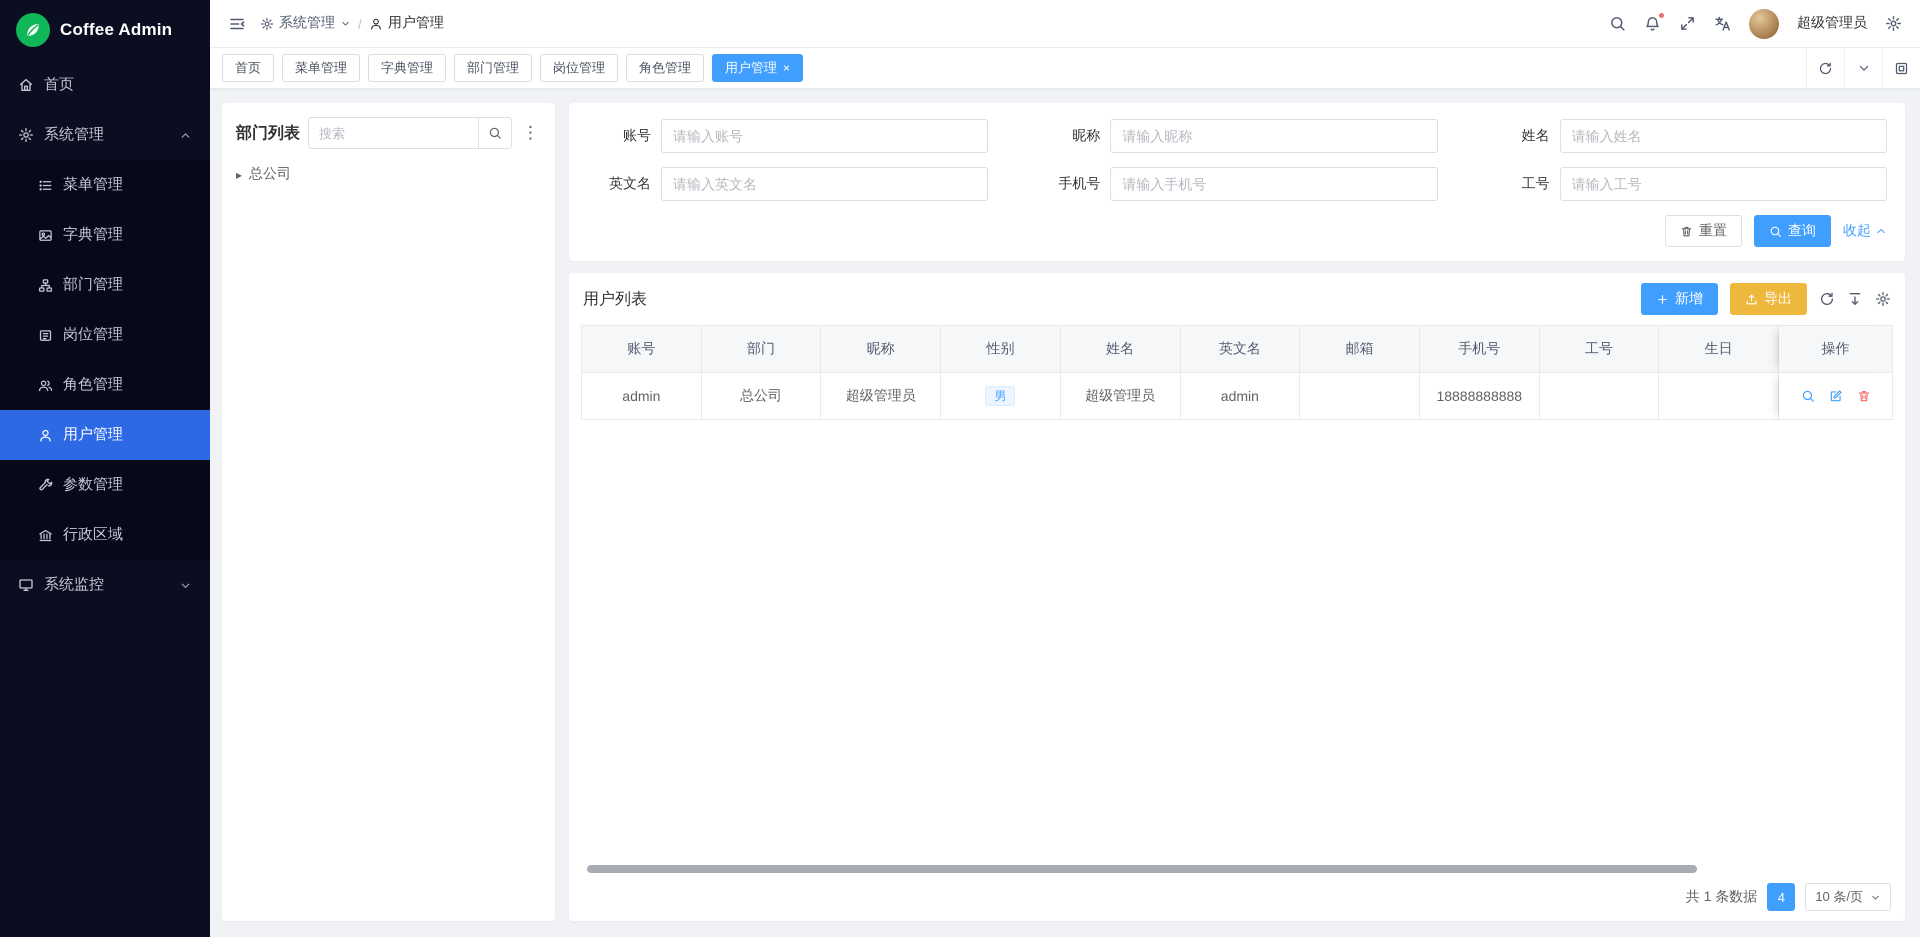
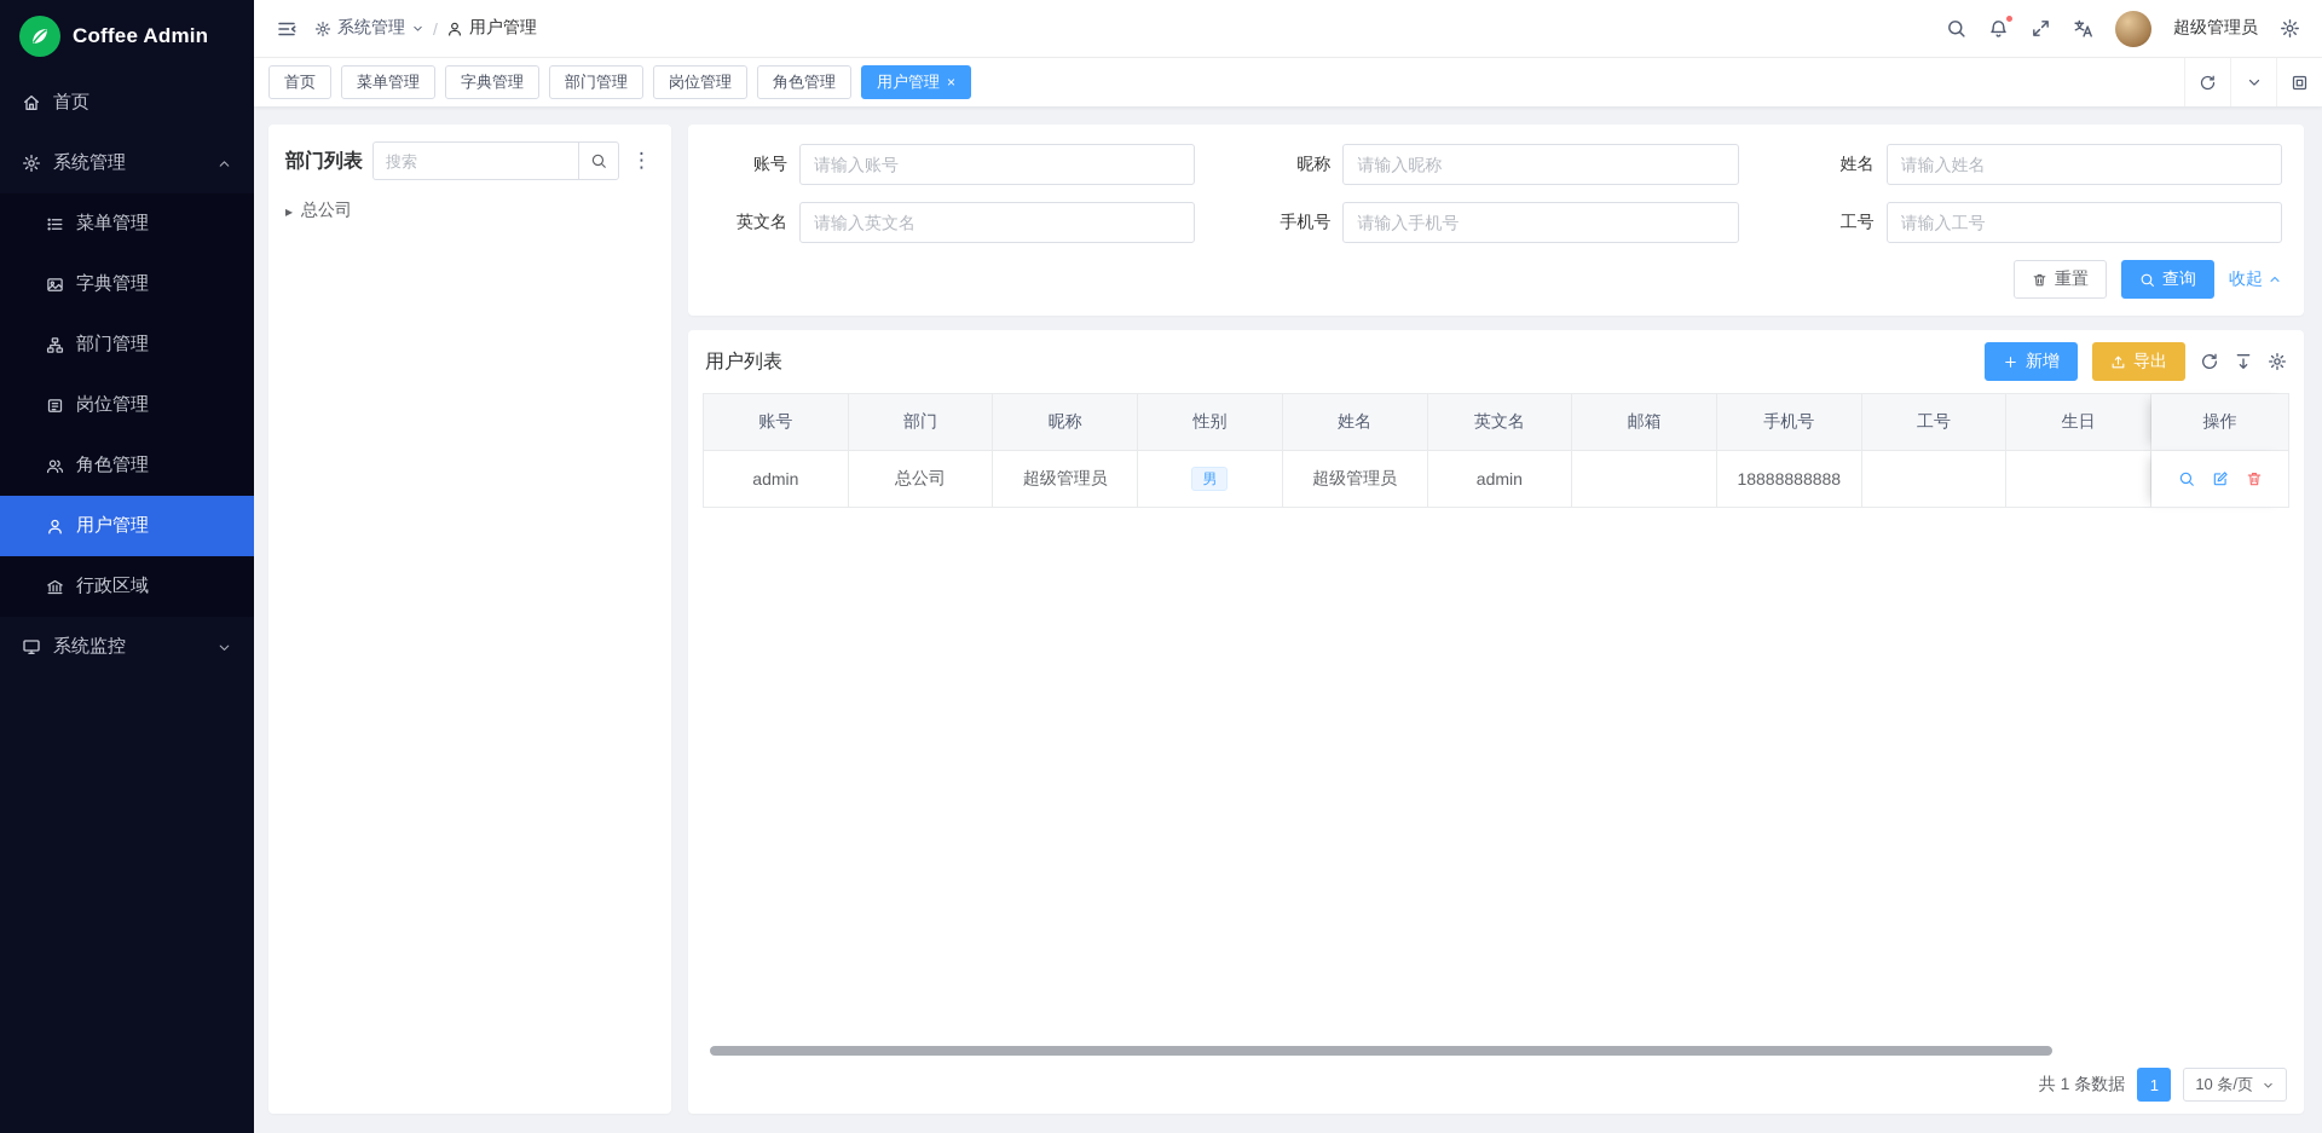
  Coffee Admin
  首页
  系统管理
  菜单管理
  字典管理
  部门管理
  岗位管理
  角色管理
  用户管理
- 参数管理
  行政区域
  系统监控
  系统管理
  /
  用户管理
  超级管理员
  首页
  菜单管理
  字典管理
  部门管理
  岗位管理
  角色管理
  用户管理
  ×
  部门列表
  搜索
  ⋮
  ▸
  总公司
  账号
  请输入账号
  昵称
  请输入昵称
  姓名
  请输入姓名
  英文名
  请输入英文名
  手机号
  请输入手机号
  工号
  请输入工号
  重置
  查询
  收起
  用户列表
  新增
  导出
  账号
  部门
  昵称
  性别
  姓名
  英文名
  邮箱
  手机号
  工号
  生日
  操作
  admin
  总公司
  超级管理员
  男
  超级管理员
  admin
  18888888888
  共 1 条数据
- 4
+ 1
  10 条/页
